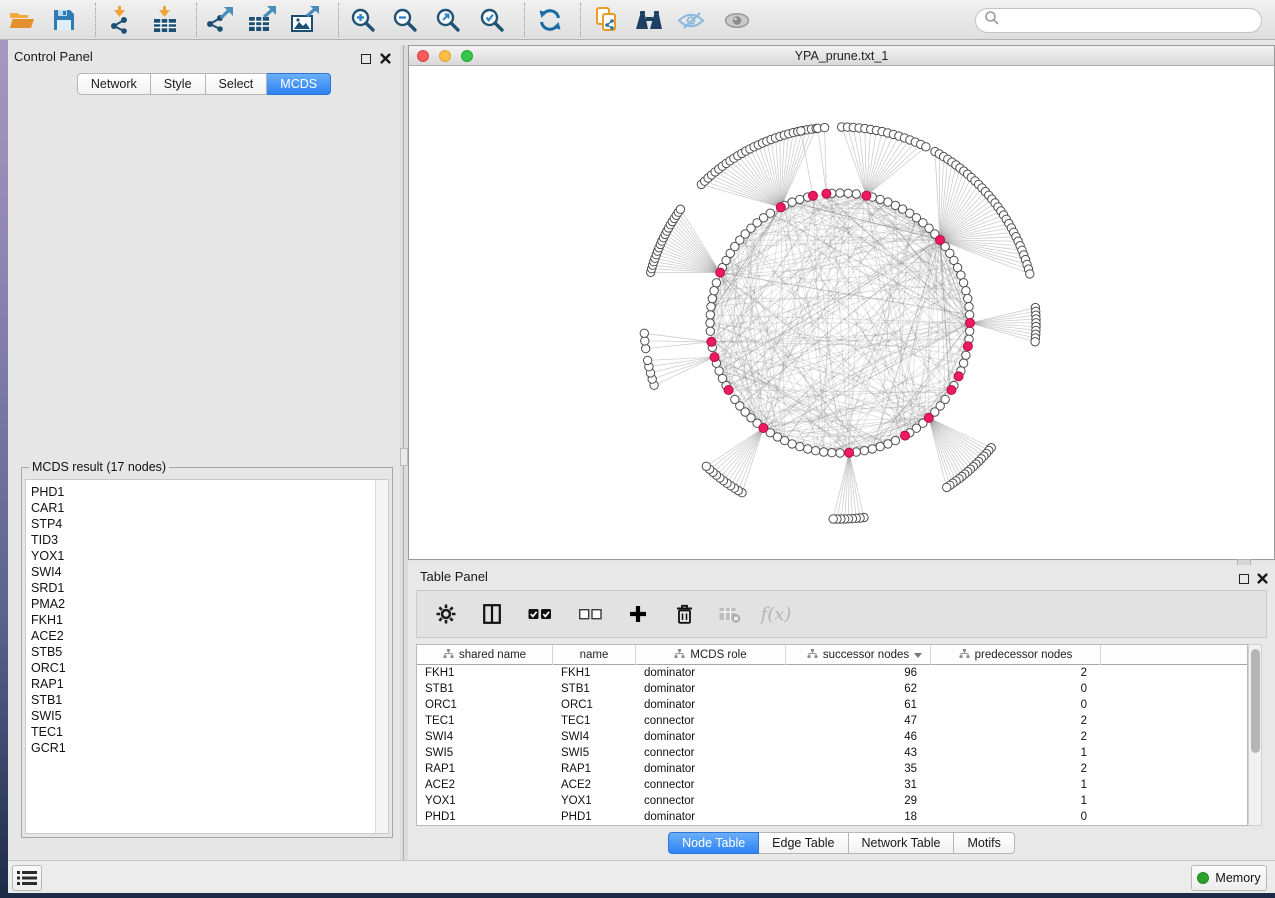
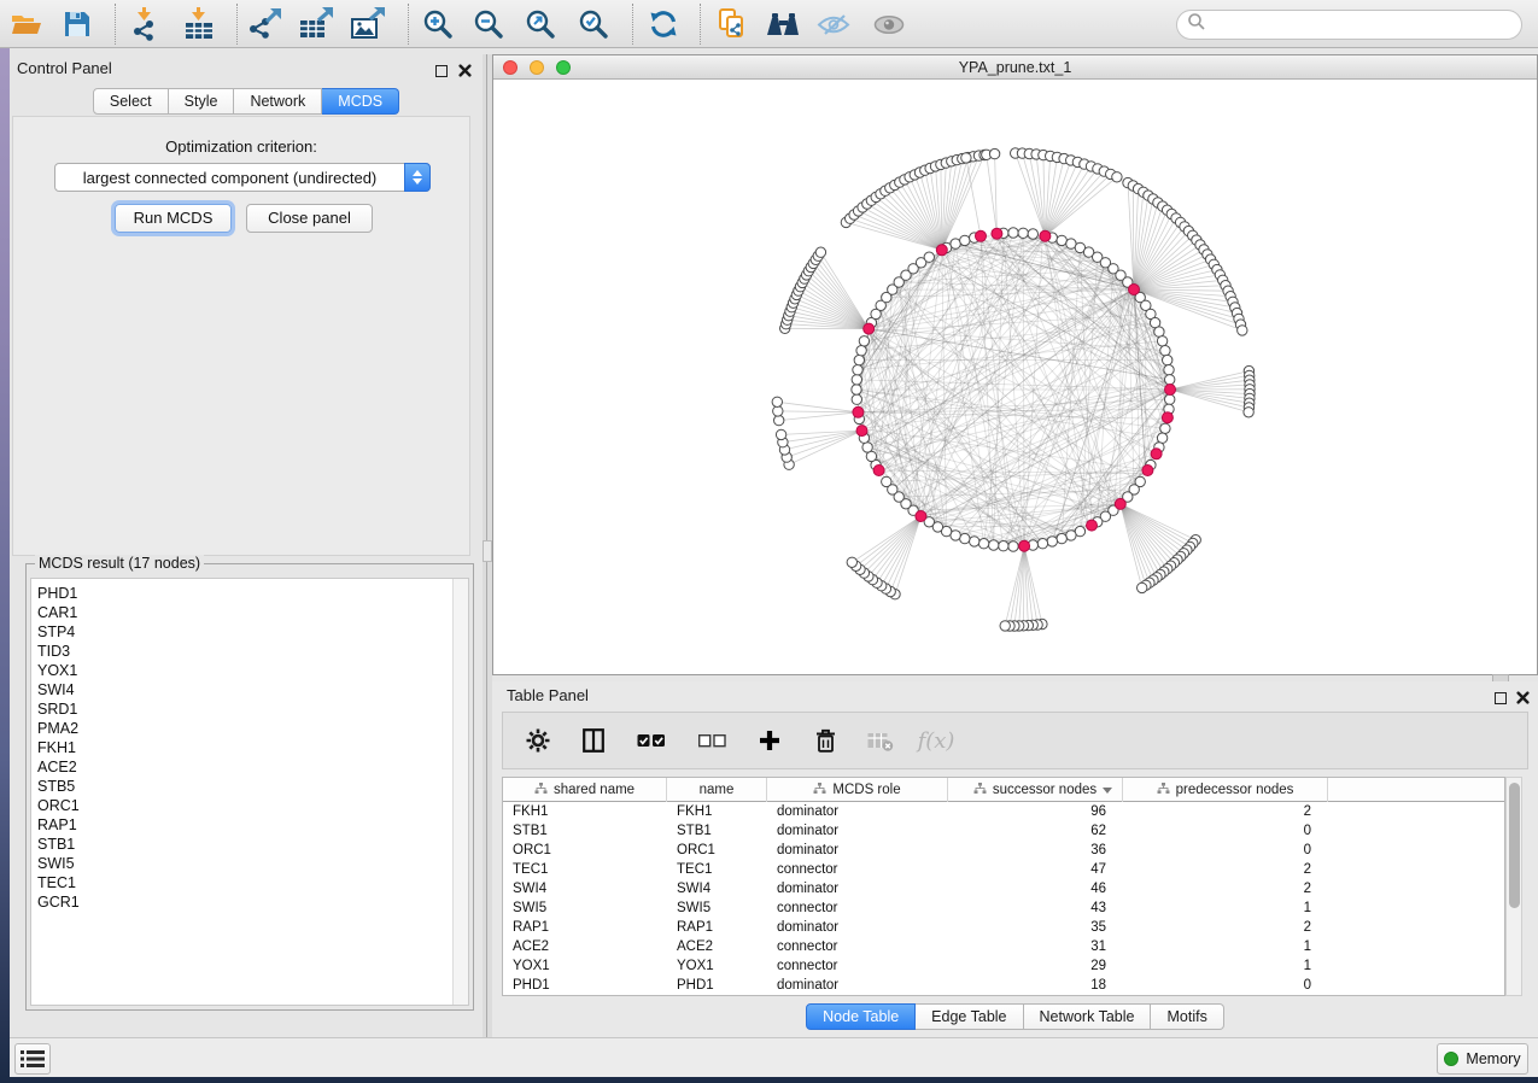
  Control Panel
- Network
+ Select
  Style
- Select
+ Network
  MCDS
+ Optimization criterion:
+ largest connected component (undirected)
+ Run MCDS
+ Close panel
  MCDS result (17 nodes)
  PHD1
  CAR1
  STP4
  TID3
  YOX1
  SWI4
  SRD1
  PMA2
  FKH1
  ACE2
  STB5
  ORC1
  RAP1
  STB1
  SWI5
  TEC1
  GCR1
  YPA_prune.txt_1
  Table Panel
  f(x)
  shared name
  name
  MCDS role
  successor nodes
  predecessor nodes
  FKH1
  FKH1
  dominator
  96
  2
  STB1
  STB1
  dominator
  62
  0
  ORC1
  ORC1
  dominator
- 61
+ 36
  0
  TEC1
  TEC1
  connector
  47
  2
  SWI4
  SWI4
  dominator
  46
  2
  SWI5
  SWI5
  connector
  43
  1
  RAP1
  RAP1
  dominator
  35
  2
  ACE2
  ACE2
  connector
  31
  1
  YOX1
  YOX1
  connector
  29
  1
  PHD1
  PHD1
  dominator
  18
  0
  Node Table
  Edge Table
  Network Table
  Motifs
  Memory
